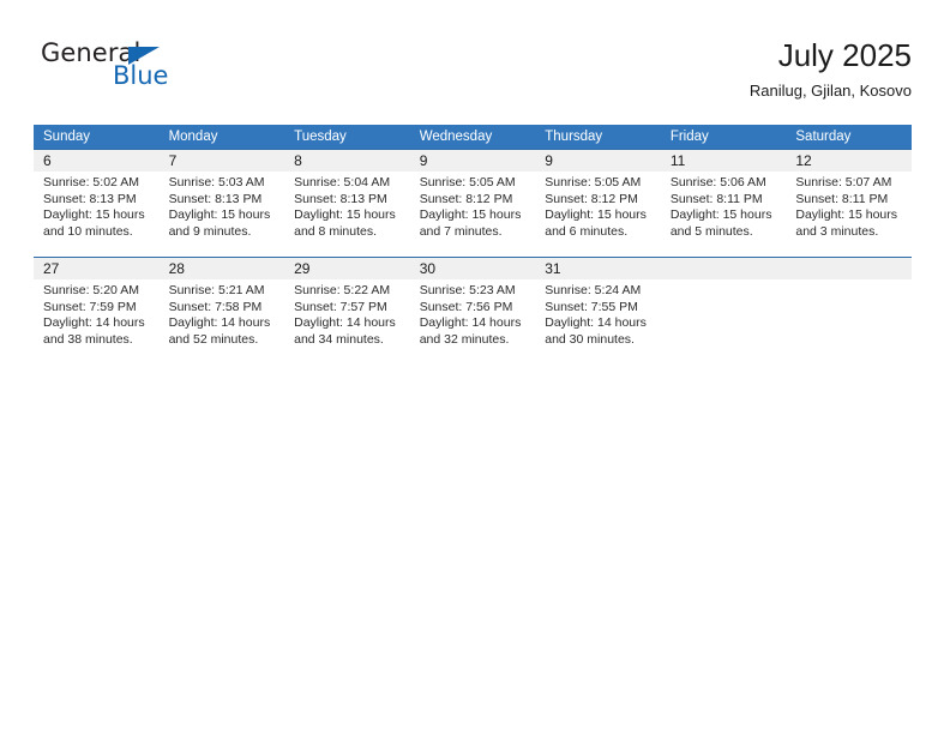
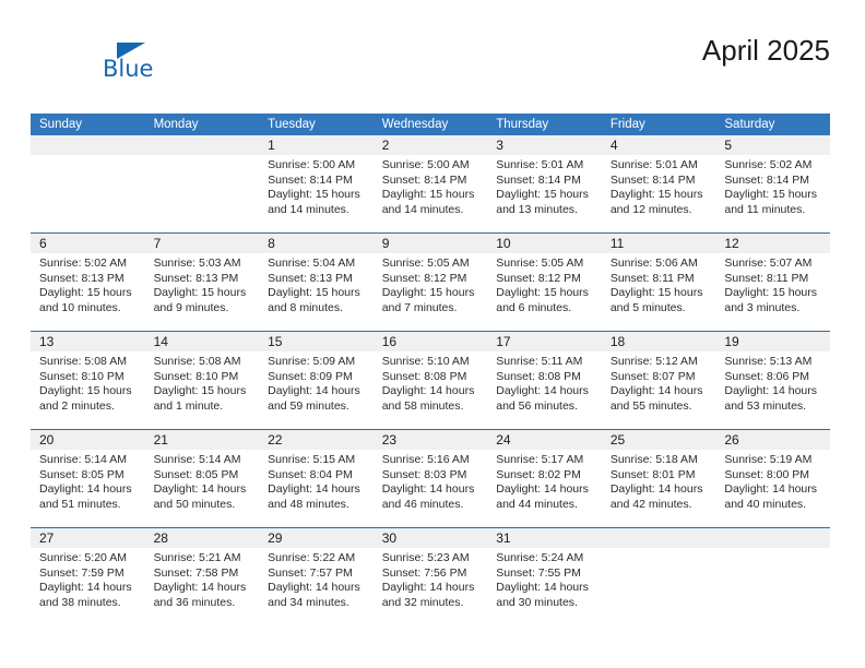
- General
  Blue
- July 2025
+ April 2025
- Ranilug, Gjilan, Kosovo
  Sunday	Monday	Tuesday	Wednesday	Thursday	Friday	Saturday
+ 		1Sunrise: 5:00 AMSunset: 8:14 PMDaylight: 15 hoursand 14 minutes.	2Sunrise: 5:00 AMSunset: 8:14 PMDaylight: 15 hoursand 14 minutes.	3Sunrise: 5:01 AMSunset: 8:14 PMDaylight: 15 hoursand 13 minutes.	4Sunrise: 5:01 AMSunset: 8:14 PMDaylight: 15 hoursand 12 minutes.	5Sunrise: 5:02 AMSunset: 8:14 PMDaylight: 15 hoursand 11 minutes.
- 6Sunrise: 5:02 AMSunset: 8:13 PMDaylight: 15 hoursand 10 minutes.	7Sunrise: 5:03 AMSunset: 8:13 PMDaylight: 15 hoursand 9 minutes.	8Sunrise: 5:04 AMSunset: 8:13 PMDaylight: 15 hoursand 8 minutes.	9Sunrise: 5:05 AMSunset: 8:12 PMDaylight: 15 hoursand 7 minutes.	9Sunrise: 5:05 AMSunset: 8:12 PMDaylight: 15 hoursand 6 minutes.	11Sunrise: 5:06 AMSunset: 8:11 PMDaylight: 15 hoursand 5 minutes.	12Sunrise: 5:07 AMSunset: 8:11 PMDaylight: 15 hoursand 3 minutes.
+ 6Sunrise: 5:02 AMSunset: 8:13 PMDaylight: 15 hoursand 10 minutes.	7Sunrise: 5:03 AMSunset: 8:13 PMDaylight: 15 hoursand 9 minutes.	8Sunrise: 5:04 AMSunset: 8:13 PMDaylight: 15 hoursand 8 minutes.	9Sunrise: 5:05 AMSunset: 8:12 PMDaylight: 15 hoursand 7 minutes.	10Sunrise: 5:05 AMSunset: 8:12 PMDaylight: 15 hoursand 6 minutes.	11Sunrise: 5:06 AMSunset: 8:11 PMDaylight: 15 hoursand 5 minutes.	12Sunrise: 5:07 AMSunset: 8:11 PMDaylight: 15 hoursand 3 minutes.
+ 13Sunrise: 5:08 AMSunset: 8:10 PMDaylight: 15 hoursand 2 minutes.	14Sunrise: 5:08 AMSunset: 8:10 PMDaylight: 15 hoursand 1 minute.	15Sunrise: 5:09 AMSunset: 8:09 PMDaylight: 14 hoursand 59 minutes.	16Sunrise: 5:10 AMSunset: 8:08 PMDaylight: 14 hoursand 58 minutes.	17Sunrise: 5:11 AMSunset: 8:08 PMDaylight: 14 hoursand 56 minutes.	18Sunrise: 5:12 AMSunset: 8:07 PMDaylight: 14 hoursand 55 minutes.	19Sunrise: 5:13 AMSunset: 8:06 PMDaylight: 14 hoursand 53 minutes.
+ 20Sunrise: 5:14 AMSunset: 8:05 PMDaylight: 14 hoursand 51 minutes.	21Sunrise: 5:14 AMSunset: 8:05 PMDaylight: 14 hoursand 50 minutes.	22Sunrise: 5:15 AMSunset: 8:04 PMDaylight: 14 hoursand 48 minutes.	23Sunrise: 5:16 AMSunset: 8:03 PMDaylight: 14 hoursand 46 minutes.	24Sunrise: 5:17 AMSunset: 8:02 PMDaylight: 14 hoursand 44 minutes.	25Sunrise: 5:18 AMSunset: 8:01 PMDaylight: 14 hoursand 42 minutes.	26Sunrise: 5:19 AMSunset: 8:00 PMDaylight: 14 hoursand 40 minutes.
- 27Sunrise: 5:20 AMSunset: 7:59 PMDaylight: 14 hoursand 38 minutes.	28Sunrise: 5:21 AMSunset: 7:58 PMDaylight: 14 hoursand 52 minutes.	29Sunrise: 5:22 AMSunset: 7:57 PMDaylight: 14 hoursand 34 minutes.	30Sunrise: 5:23 AMSunset: 7:56 PMDaylight: 14 hoursand 32 minutes.	31Sunrise: 5:24 AMSunset: 7:55 PMDaylight: 14 hoursand 30 minutes.
+ 27Sunrise: 5:20 AMSunset: 7:59 PMDaylight: 14 hoursand 38 minutes.	28Sunrise: 5:21 AMSunset: 7:58 PMDaylight: 14 hoursand 36 minutes.	29Sunrise: 5:22 AMSunset: 7:57 PMDaylight: 14 hoursand 34 minutes.	30Sunrise: 5:23 AMSunset: 7:56 PMDaylight: 14 hoursand 32 minutes.	31Sunrise: 5:24 AMSunset: 7:55 PMDaylight: 14 hoursand 30 minutes.
